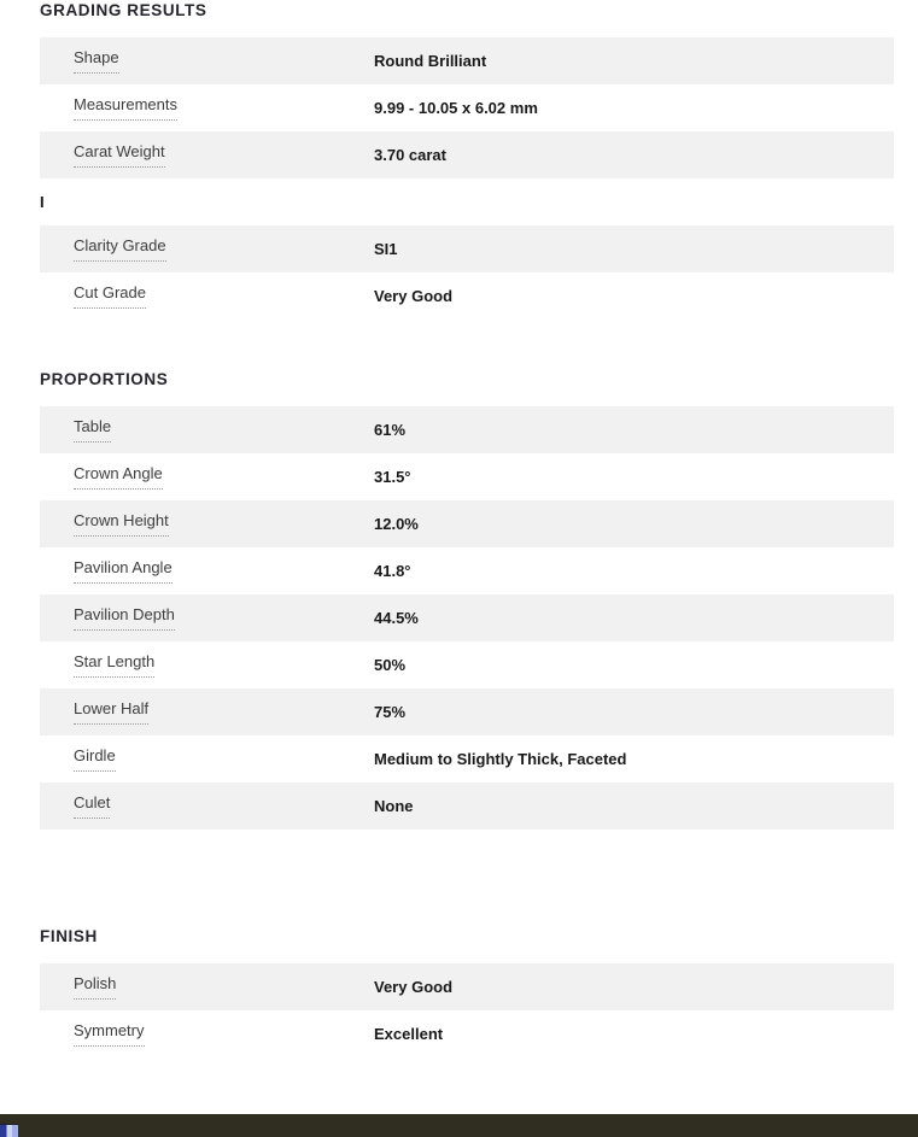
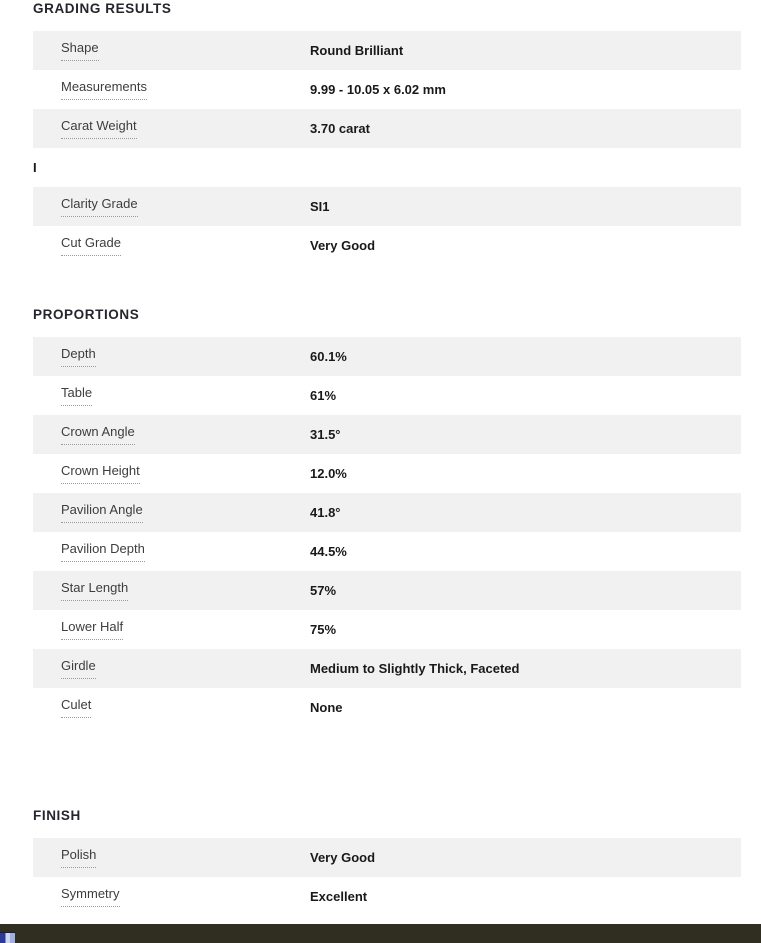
  GRADING RESULTS
  Shape
  Round Brilliant
  Measurements
  9.99 - 10.05 x 6.02 mm
  Carat Weight
  3.70 carat
  I
  Clarity Grade
  SI1
  Cut Grade
  Very Good
  PROPORTIONS
+ Depth
+ 60.1%
  Table
  61%
  Crown Angle
  31.5°
  Crown Height
  12.0%
  Pavilion Angle
  41.8°
  Pavilion Depth
  44.5%
  Star Length
- 50%
+ 57%
  Lower Half
  75%
  Girdle
  Medium to Slightly Thick, Faceted
  Culet
  None
  FINISH
  Polish
  Very Good
  Symmetry
  Excellent
